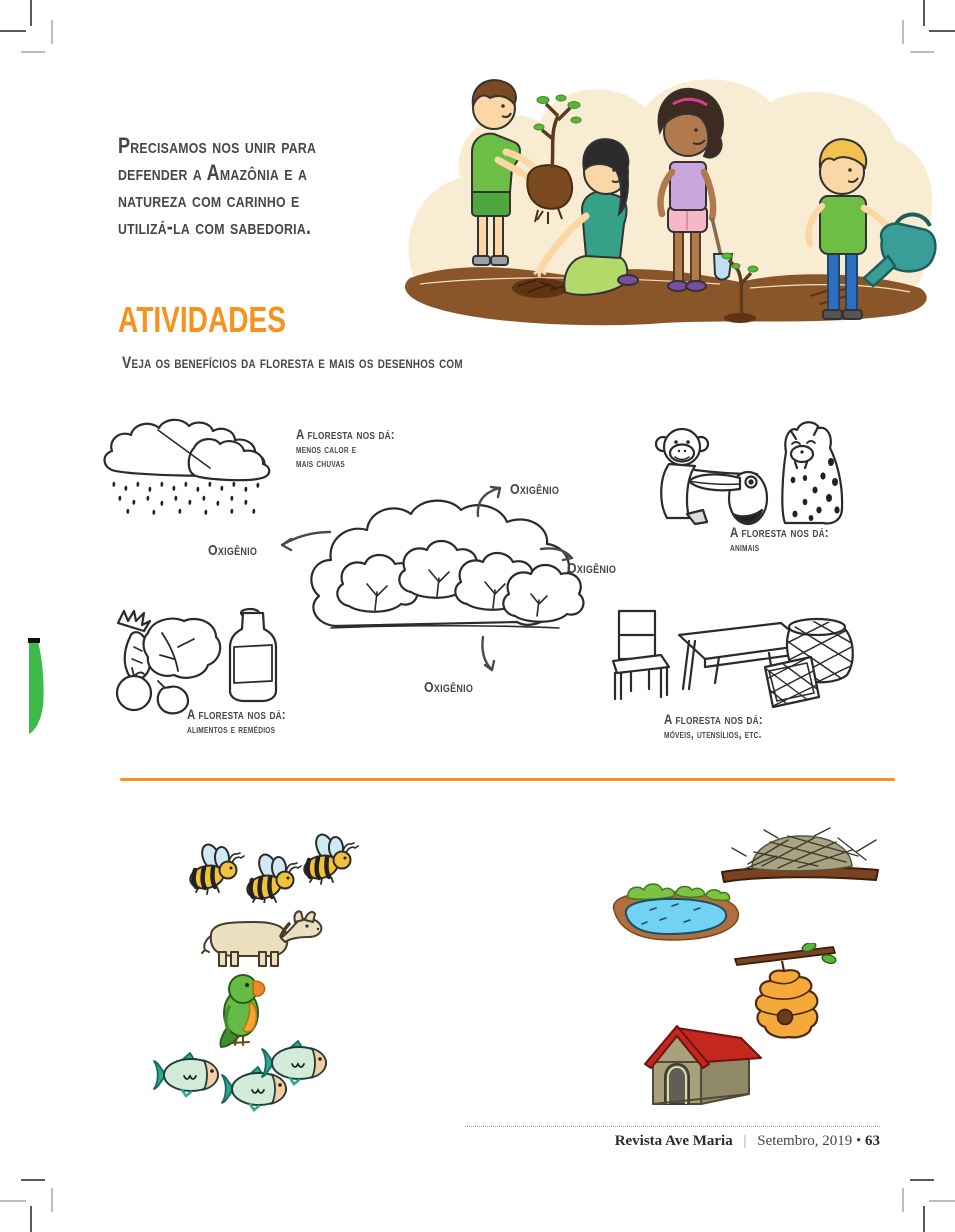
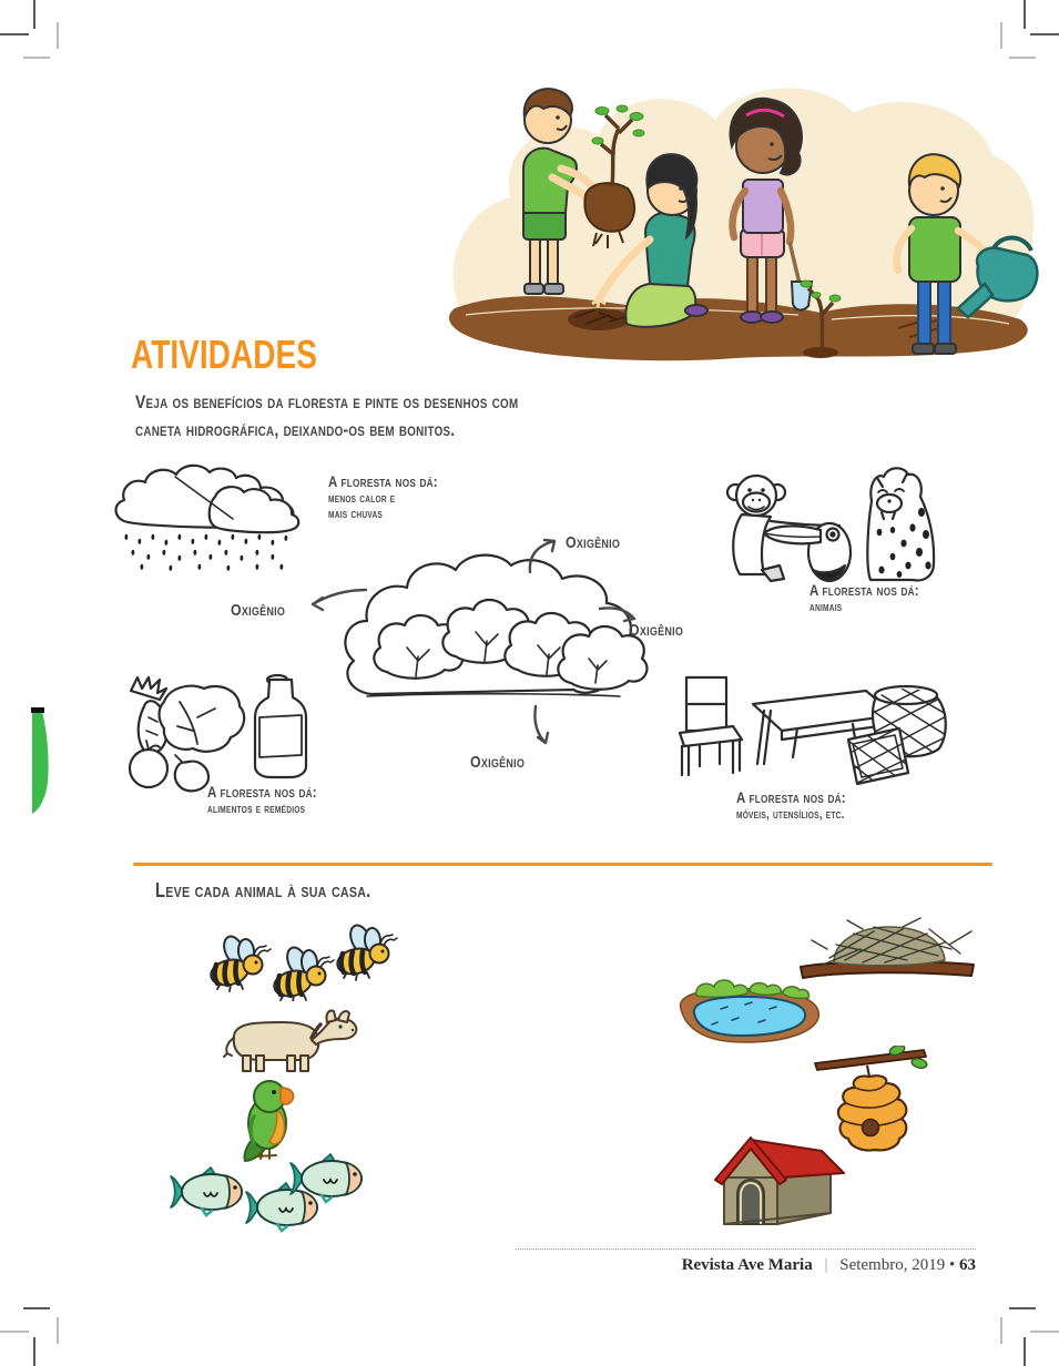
- Precisamos nos unir para
- defender a Amazônia e a
- natureza com carinho e
- utilizá-la com sabedoria.
  ATIVIDADES
- Veja os benefícios da floresta e mais os desenhos com
+ Veja os benefícios da floresta e pinte os desenhos com
+ caneta hidrográfica, deixando-os bem bonitos.
  A floresta nos dá:
  menos calor e
  mais chuvas
  A floresta nos dá:
  animais
  Oxigênio
  Oxigênio
  Oxigênio
  Oxigênio
  A floresta nos dá:
  alimentos e remédios
  A floresta nos dá:
  móveis, utensílios, etc.
+ Leve cada animal à sua casa.
  Revista Ave Maria | Setembro, 2019 • 63
